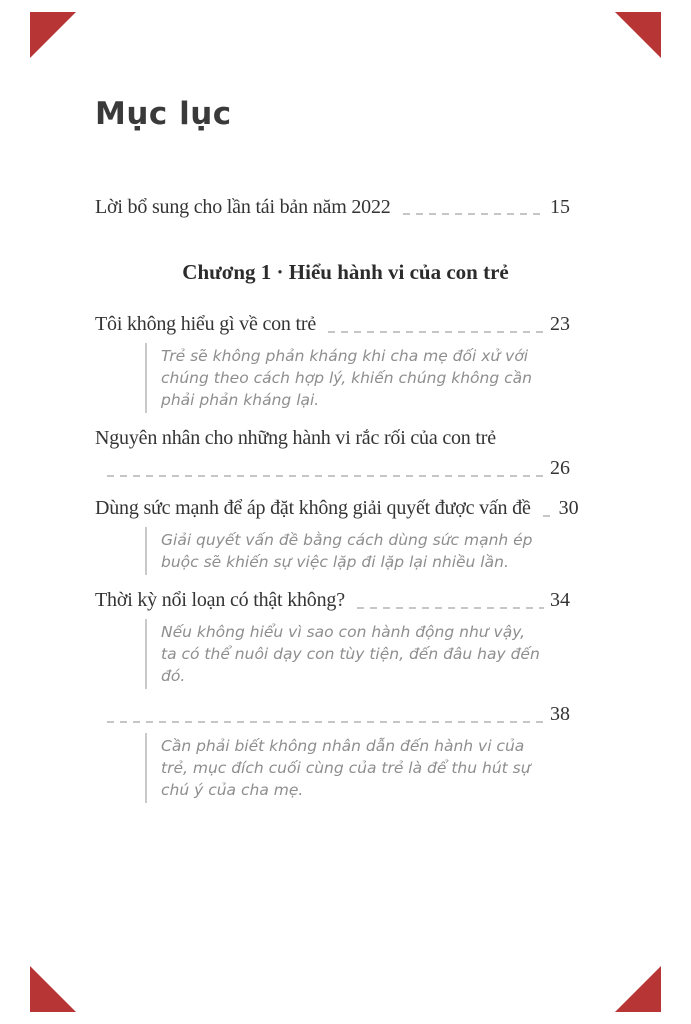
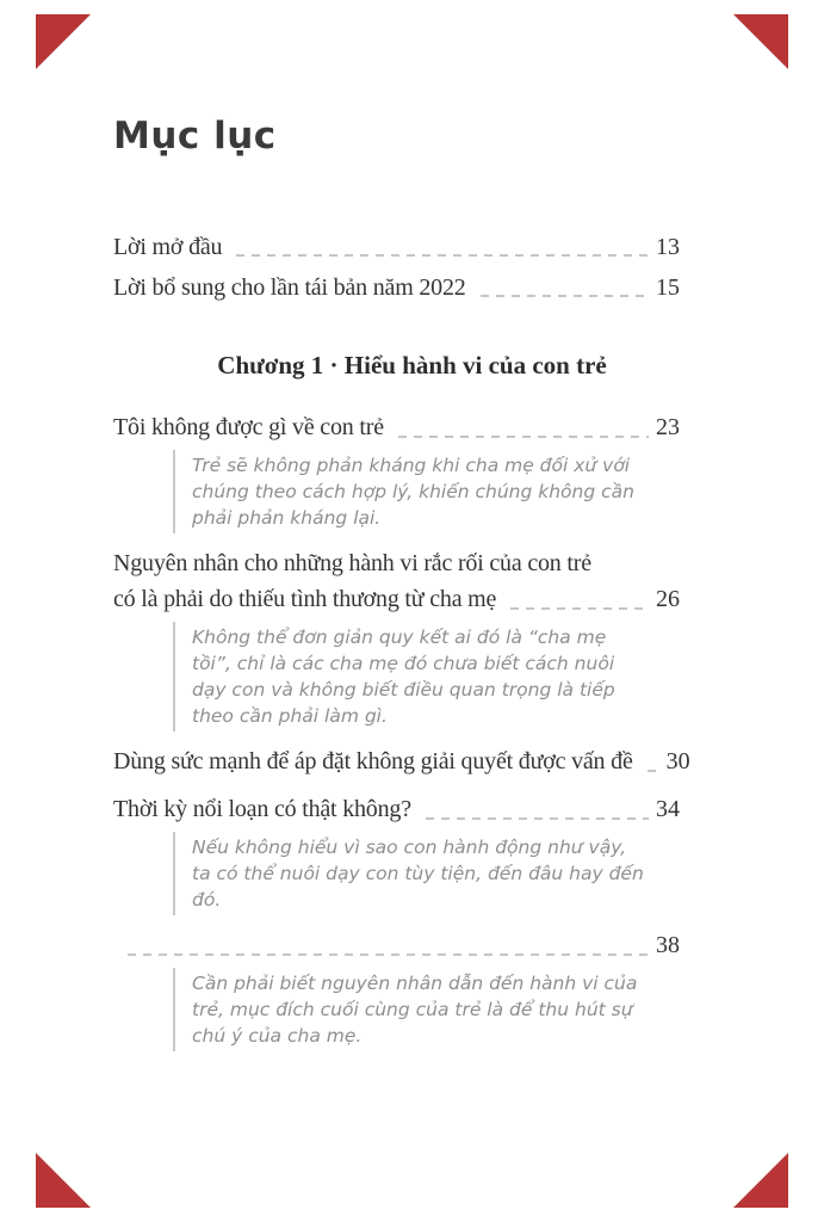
  Mục lục
+ Lời mở đầu
+ 13
  Lời bổ sung cho lần tái bản năm 2022
  15
  Chương 1 · Hiểu hành vi của con trẻ
- Tôi không hiểu gì về con trẻ
+ Tôi không được gì về con trẻ
  23
  Trẻ sẽ không phản kháng khi cha mẹ đối xử với chúng theo cách hợp lý, khiến chúng không cần phải phản kháng lại.
  Nguyên nhân cho những hành vi rắc rối của con trẻ
+ có là phải do thiếu tình thương từ cha mẹ
  26
+ Không thể đơn giản quy kết ai đó là “cha mẹ tồi”, chỉ là các cha mẹ đó chưa biết cách nuôi dạy con và không biết điều quan trọng là tiếp theo cần phải làm gì.
  Dùng sức mạnh để áp đặt không giải quyết được vấn đề
  30
- Giải quyết vấn đề bằng cách dùng sức mạnh ép buộc sẽ khiến sự việc lặp đi lặp lại nhiều lần.
  Thời kỳ nổi loạn có thật không?
  34
  Nếu không hiểu vì sao con hành động như vậy, ta có thể nuôi dạy con tùy tiện, đến đâu hay đến đó.
  38
- Cần phải biết không nhân dẫn đến hành vi của trẻ, mục đích cuối cùng của trẻ là để thu hút sự chú ý của cha mẹ.
+ Cần phải biết nguyên nhân dẫn đến hành vi của trẻ, mục đích cuối cùng của trẻ là để thu hút sự chú ý của cha mẹ.
